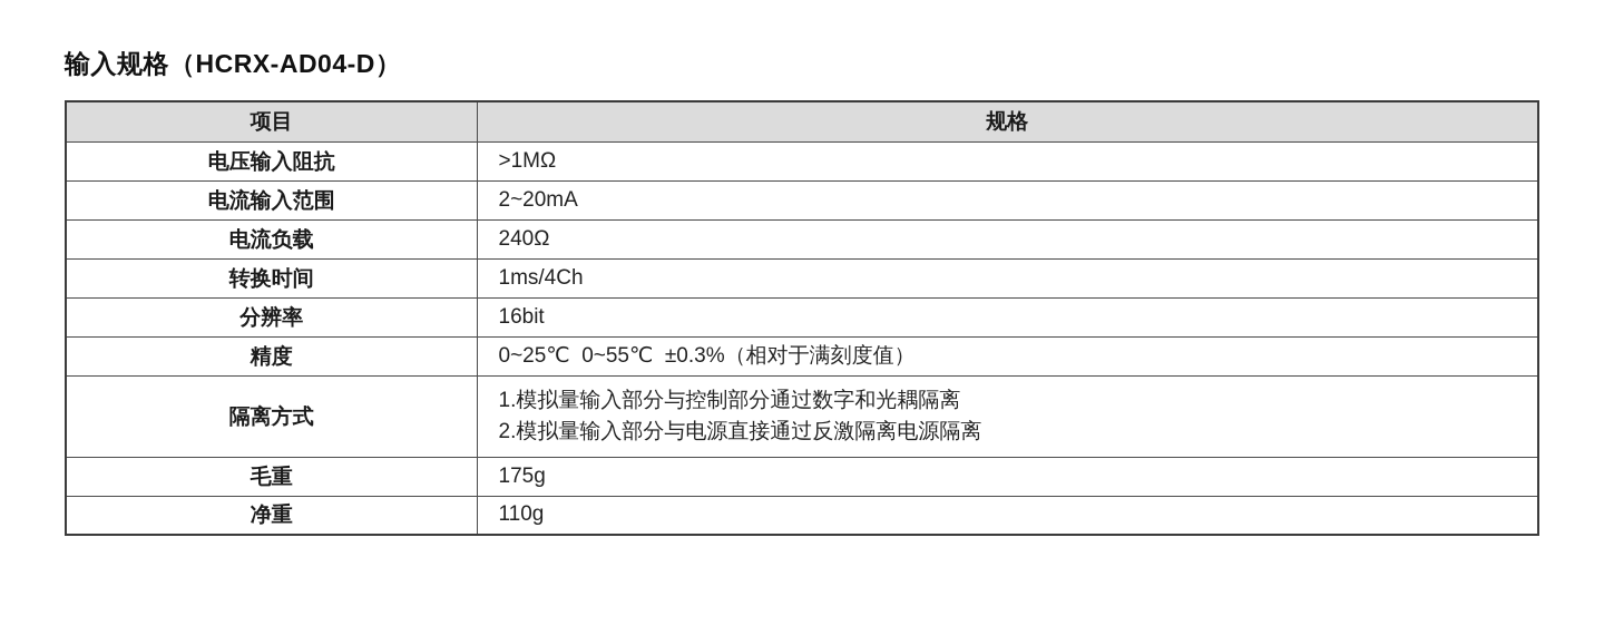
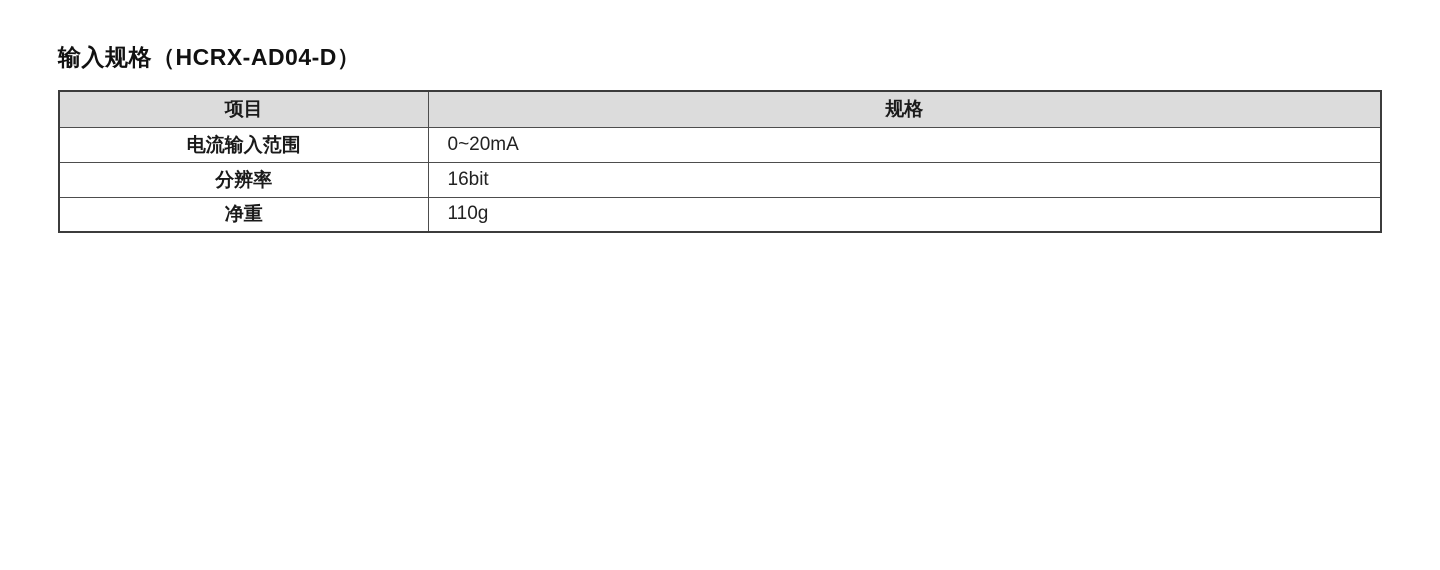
  输入规格（HCRX-AD04-D）
  项目	规格
- 电压输入阻抗	>1MΩ
- 电流输入范围	2~20mA
+ 电流输入范围	0~20mA
- 电流负载	240Ω
- 转换时间	1ms/4Ch
  分辨率	16bit
- 精度	0~25℃ 0~55℃ ±0.3%（相对于满刻度值）
- 隔离方式	1.模拟量输入部分与控制部分通过数字和光耦隔离2.模拟量输入部分与电源直接通过反激隔离电源隔离
- 毛重	175g
  净重	110g
